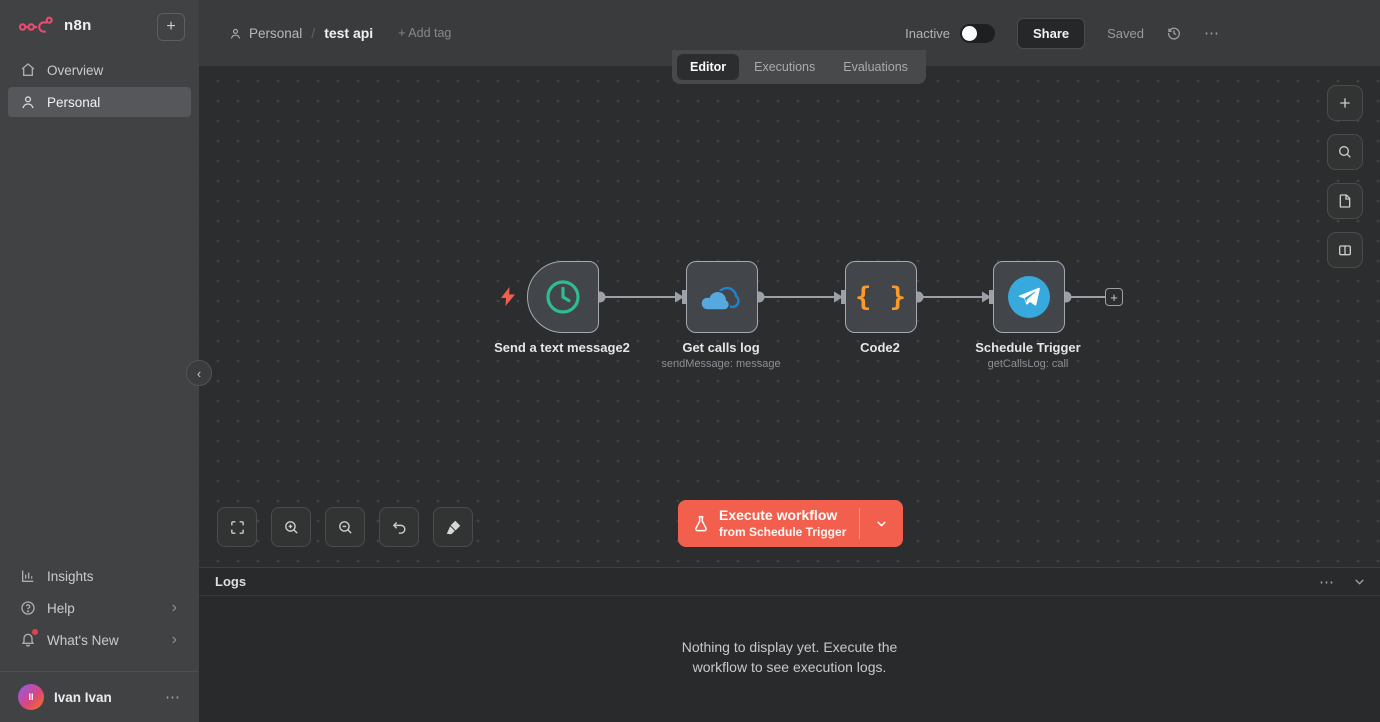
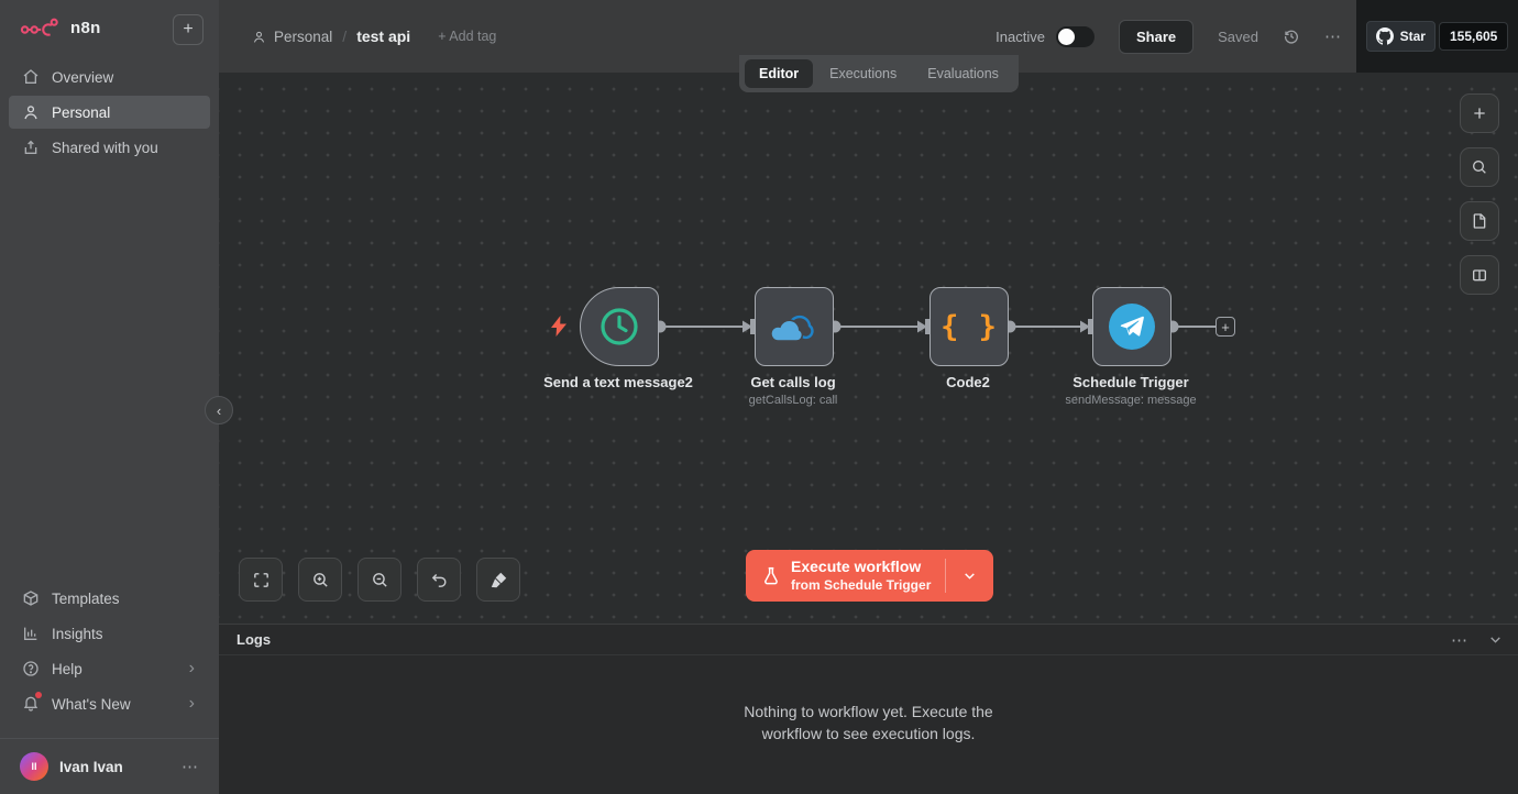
  n8n
  +
  Overview
  Personal
+ Shared with you
+ Templates
  Insights
  Help
  ›
  What's New
  ›
  II
  Ivan Ivan
  ⋯
  ‹
  Personal
  /
  test api
  + Add tag
  Inactive
  Share
  Saved
  ⋯
+ Star
+ 155,605
  Editor
  Executions
  Evaluations
  Send a text message2
  Get calls log
- sendMessage: message
+ getCallsLog: call
  { }
  Code2
  Schedule Trigger
- getCallsLog: call
+ sendMessage: message
  +
  Execute workflow
  from Schedule Trigger
  Logs
  ⋯
- Nothing to display yet. Execute the workflow to see execution logs.
+ Nothing to workflow yet. Execute the workflow to see execution logs.
